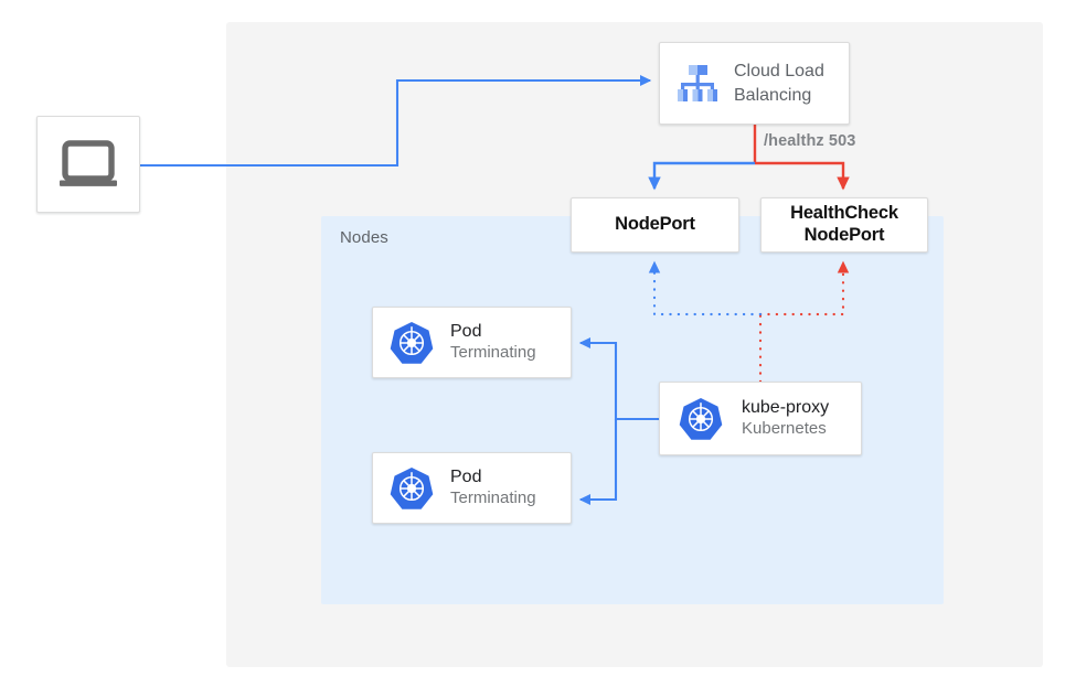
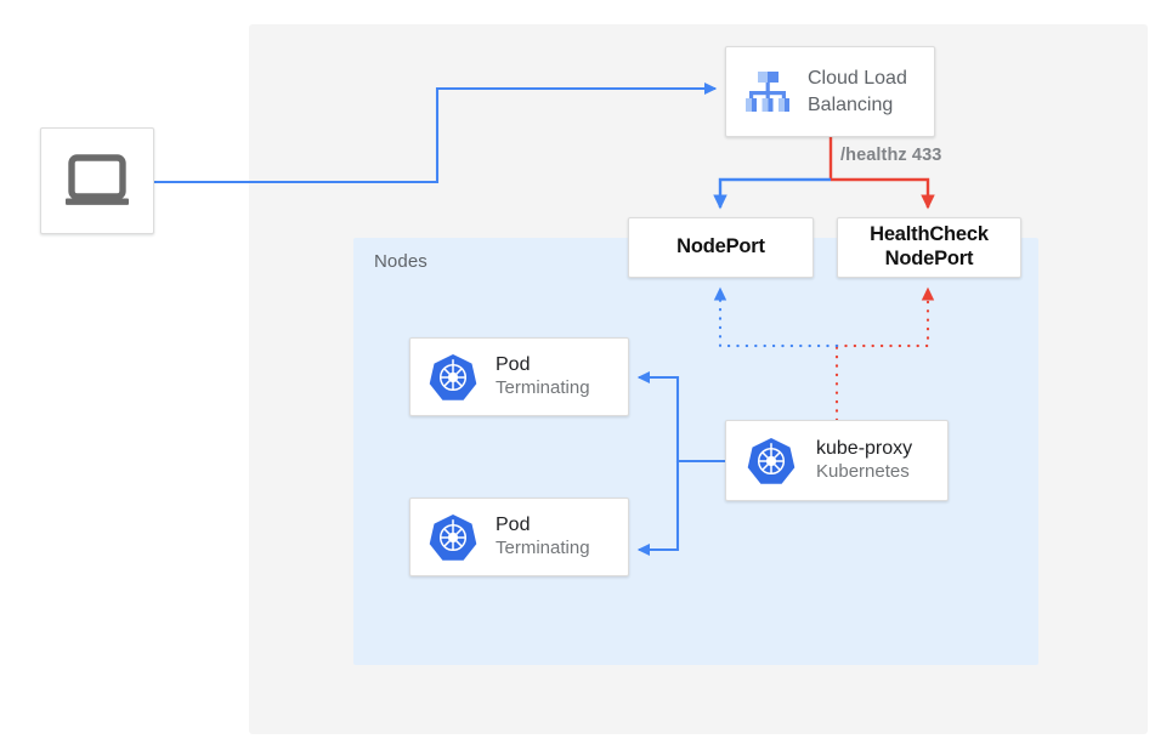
  Nodes
- /healthz 503
+ /healthz 433
  Cloud Load
  Balancing
  NodePort
  HealthCheck
  NodePort
  Pod
  Terminating
  Pod
  Terminating
  kube-proxy
  Kubernetes
